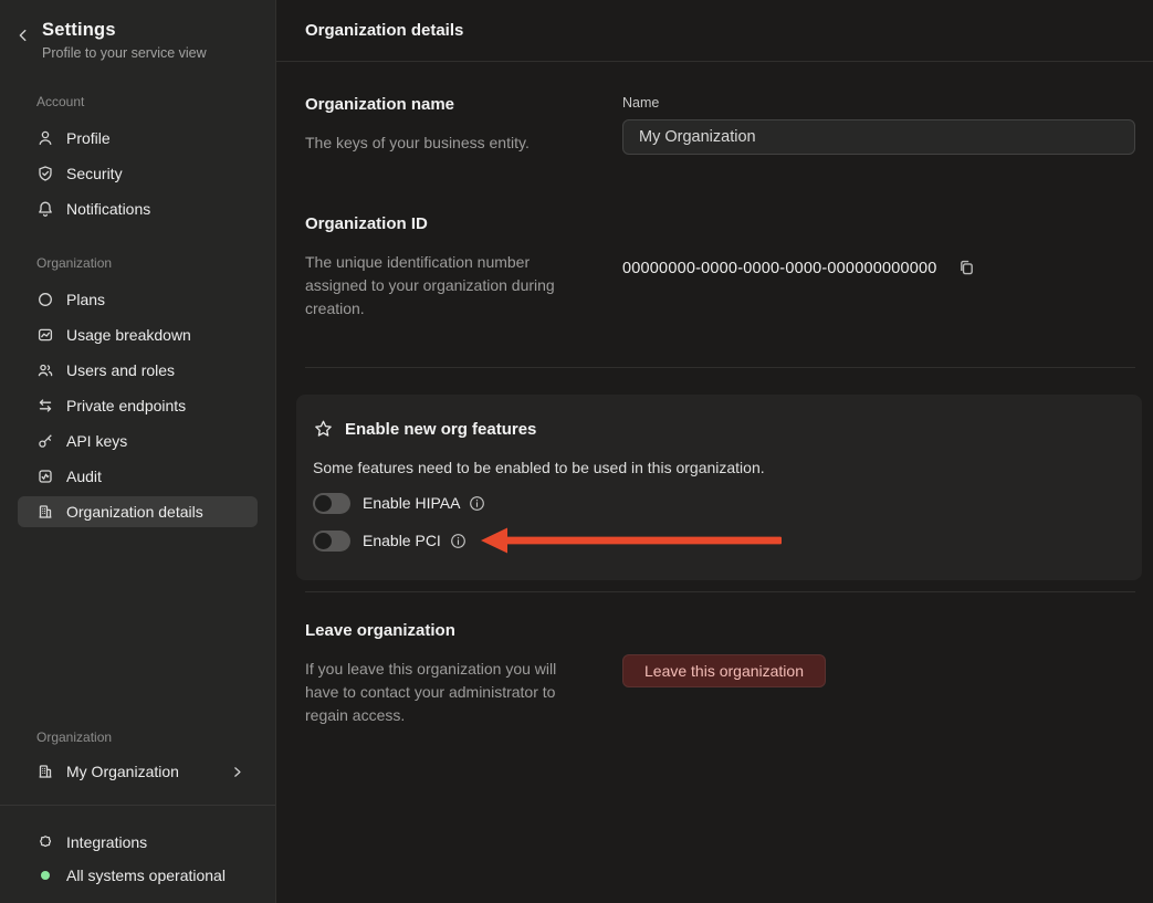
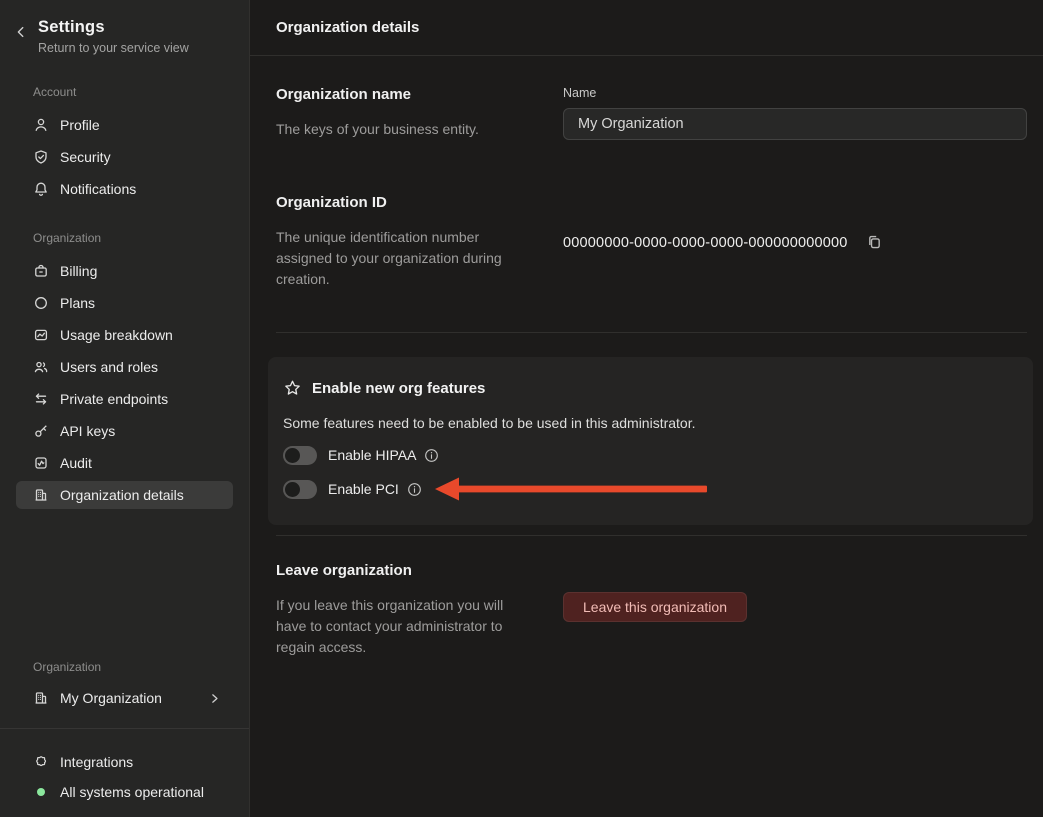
  Settings
- Profile to your service view
+ Return to your service view
  Account
  Profile
  Security
  Notifications
  Organization
+ Billing
  Plans
  Usage breakdown
  Users and roles
  Private endpoints
  API keys
  Audit
  Organization details
  Organization
  My Organization
  Integrations
  All systems operational
  Organization details
  Organization name
  The keys of your business entity.
  Name
  My Organization
  Organization ID
  The unique identification number assigned to your organization during creation.
  00000000-0000-0000-0000-000000000000
  Enable new org features
- Some features need to be enabled to be used in this organization.
+ Some features need to be enabled to be used in this administrator.
  Enable HIPAA
  Enable PCI
  Leave organization
  If you leave this organization you will have to contact your administrator to regain access.
  Leave this organization
